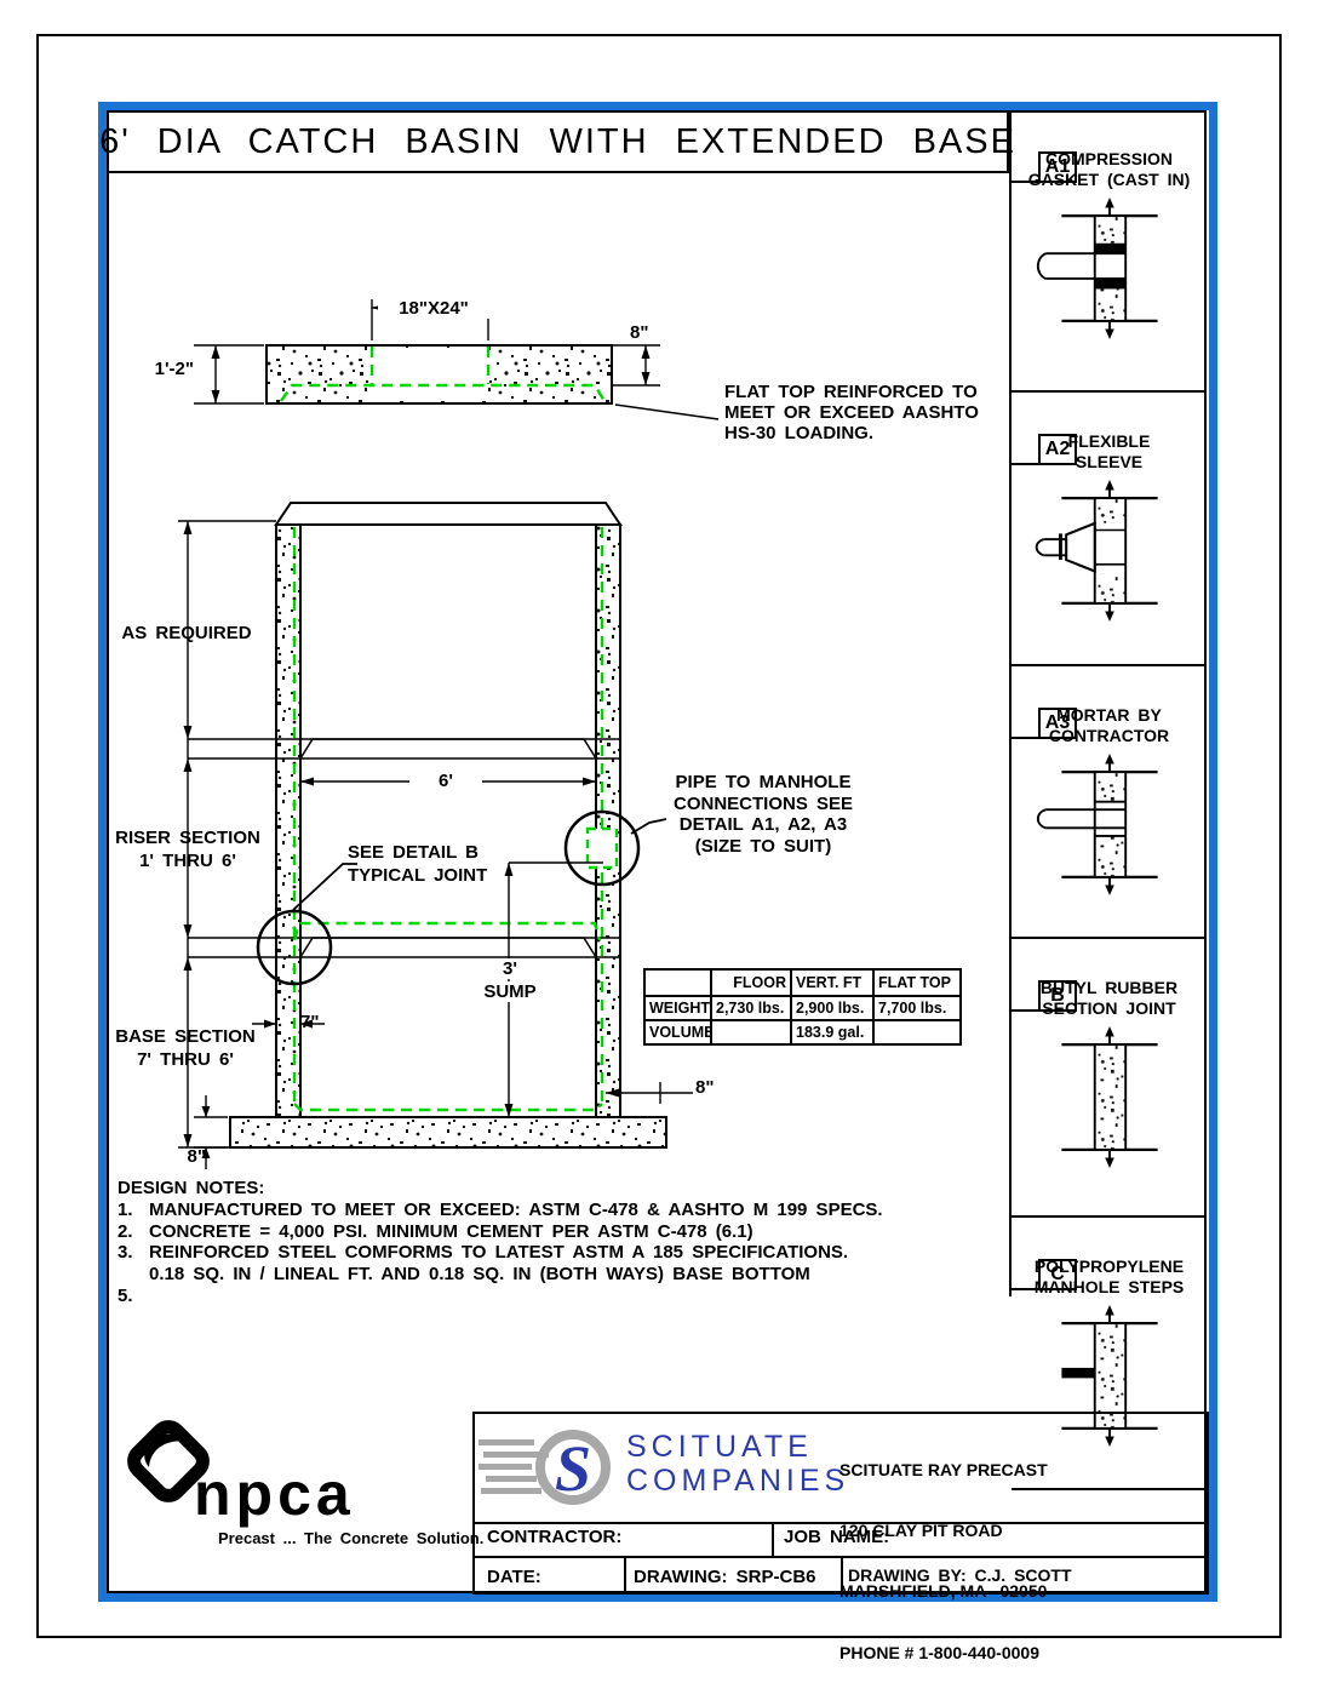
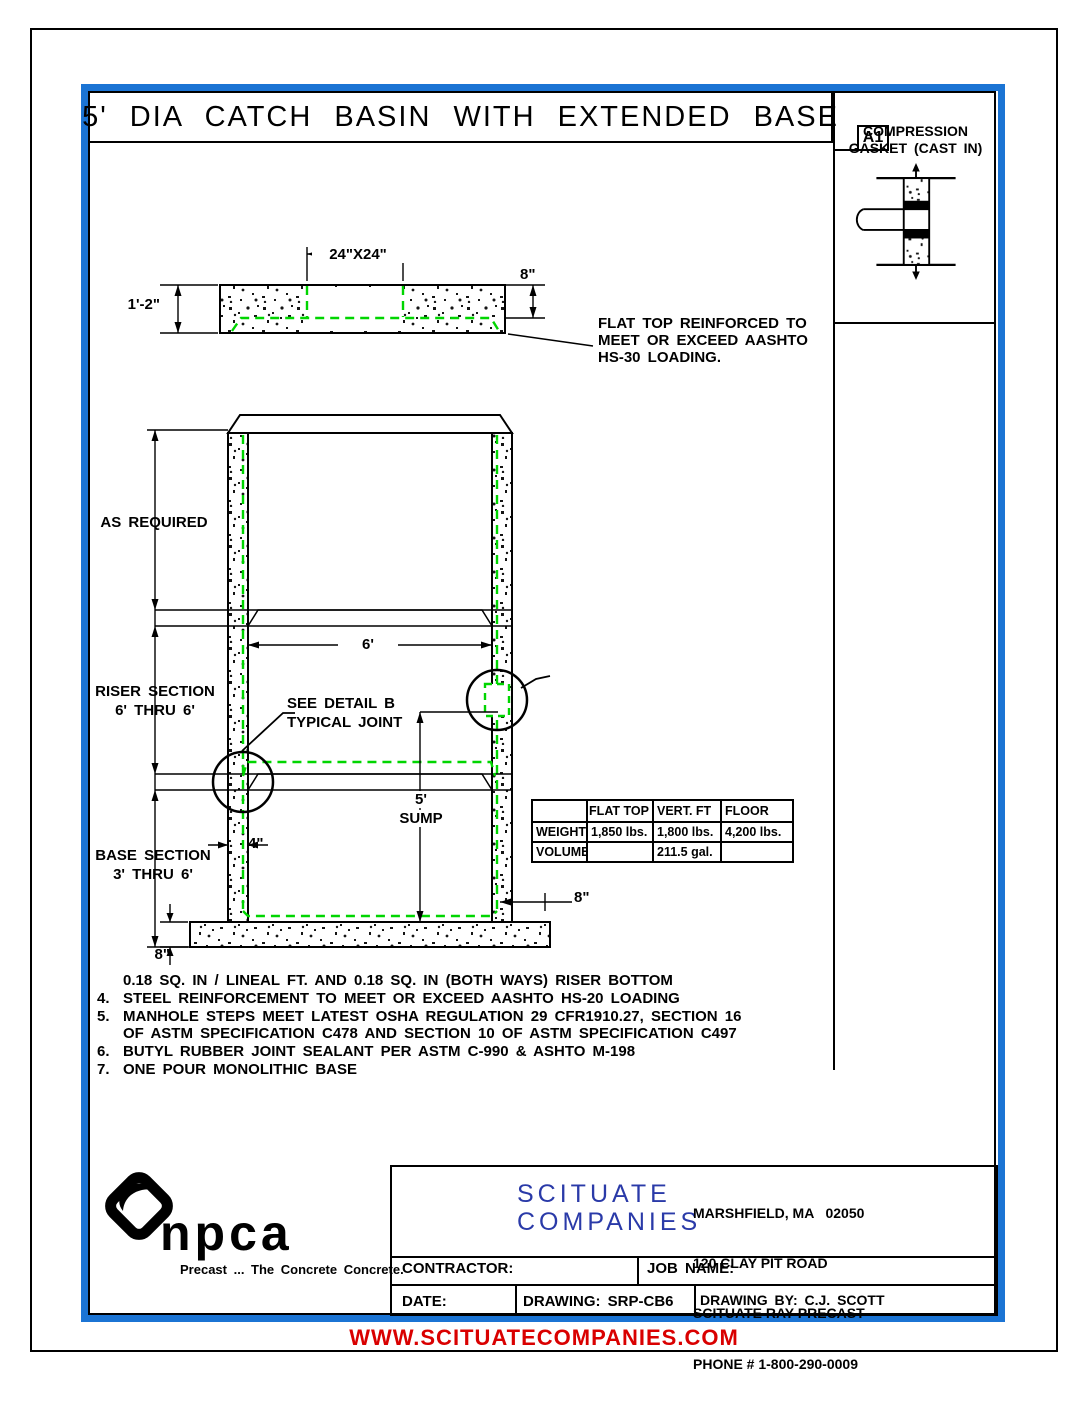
- 6' DIA CATCH BASIN WITH EXTENDED BASE
+ 5' DIA CATCH BASIN WITH EXTENDED BASE
- 18"X24"
+ 24"X24"
  8"
  1'-2"
  FLAT TOP REINFORCED TO
  MEET OR EXCEED AASHTO
  HS-30 LOADING.
  AS REQUIRED
  RISER SECTION
- 1' THRU 6'
+ 6' THRU 6'
  BASE SECTION
- 7' THRU 6'
+ 3' THRU 6'
  SEE DETAIL B
  TYPICAL JOINT
- PIPE TO MANHOLE
- CONNECTIONS SEE
- DETAIL A1, A2, A3
- (SIZE TO SUIT)
  6'
- 3'
+ 5'
  SUMP
- 7"
+ 4"
  8"
  8"
- FLOOR
+ FLAT TOP
  VERT. FT
- FLAT TOP
+ FLOOR
  WEIGHT
- 2,730 lbs.
+ 1,850 lbs.
- 2,900 lbs.
+ 1,800 lbs.
- 7,700 lbs.
+ 4,200 lbs.
  VOLUME
- 183.9 gal.
+ 211.5 gal.
  A1
  COMPRESSION
  GASKET (CAST IN)
- A2
- FLEXIBLE
- SLEEVE
- A3
- MORTAR BY
- CONTRACTOR
- B
- BUTYL RUBBER
- SECTION JOINT
- C
- POLYPROPYLENE
- MANHOLE STEPS
- DESIGN NOTES:
- 1.
- MANUFACTURED TO MEET OR EXCEED: ASTM C-478 & AASHTO M 199 SPECS.
- 2.
- CONCRETE = 4,000 PSI. MINIMUM CEMENT PER ASTM C-478 (6.1)
- 3.
- REINFORCED STEEL COMFORMS TO LATEST ASTM A 185 SPECIFICATIONS.
- 0.18 SQ. IN / LINEAL FT. AND 0.18 SQ. IN (BOTH WAYS) BASE BOTTOM
+ 0.18 SQ. IN / LINEAL FT. AND 0.18 SQ. IN (BOTH WAYS) RISER BOTTOM
+ 4.
+ STEEL REINFORCEMENT TO MEET OR EXCEED AASHTO HS-20 LOADING
  5.
+ MANHOLE STEPS MEET LATEST OSHA REGULATION 29 CFR1910.27, SECTION 16
+ OF ASTM SPECIFICATION C478 AND SECTION 10 OF ASTM SPECIFICATION C497
+ 6.
+ BUTYL RUBBER JOINT SEALANT PER ASTM C-990 & ASHTO M-198
+ 7.
+ ONE POUR MONOLITHIC BASE
  npca
- Precast ... The Concrete Solution.
+ Precast ... The Concrete Concrete.
- S
  SCITUATE
  COMPANIES
- SCITUATE RAY PRECAST
+ MARSHFIELD, MA 02050
  120 CLAY PIT ROAD
- MARSHFIELD, MA 02050
+ SCITUATE RAY PRECAST
- PHONE # 1-800-440-0009
+ PHONE # 1-800-290-0009
  CONTRACTOR:
  JOB NAME:
  DATE:
  DRAWING: SRP-CB6
  DRAWING BY: C.J. SCOTT
+ WWW.SCITUATECOMPANIES.COM
